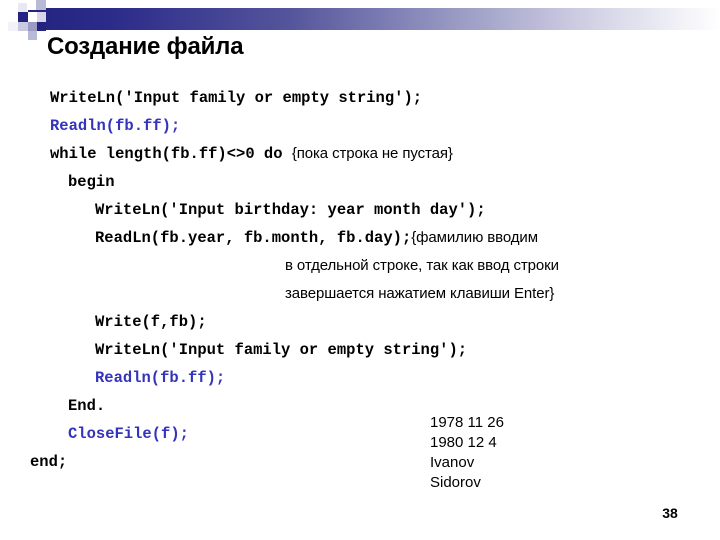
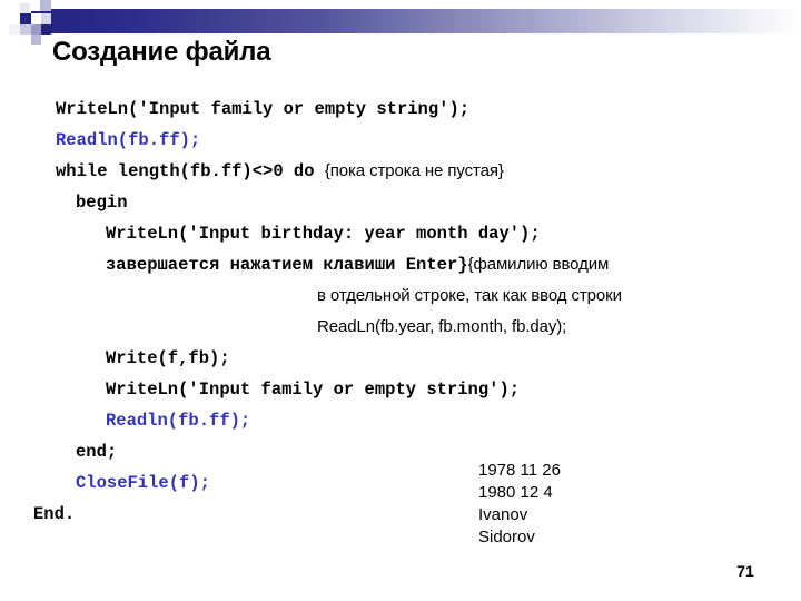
  Создание файла
  WriteLn('Input family or empty string');
  Readln(fb.ff);
  while length(fb.ff)<>0 do {пока строка не пустая}
  begin
  WriteLn('Input birthday: year month day');
- ReadLn(fb.year, fb.month, fb.day);{фамилию вводим
+ завершается нажатием клавиши Enter}{фамилию вводим
  в отдельной строке, так как ввод строки
- завершается нажатием клавиши Enter}
+ ReadLn(fb.year, fb.month, fb.day);
  Write(f,fb);
  WriteLn('Input family or empty string');
  Readln(fb.ff);
- End.
+ end;
  CloseFile(f);
- end;
+ End.
  1978 11 26
  1980 12 4
  Ivanov
  Sidorov
- 38
+ 71
